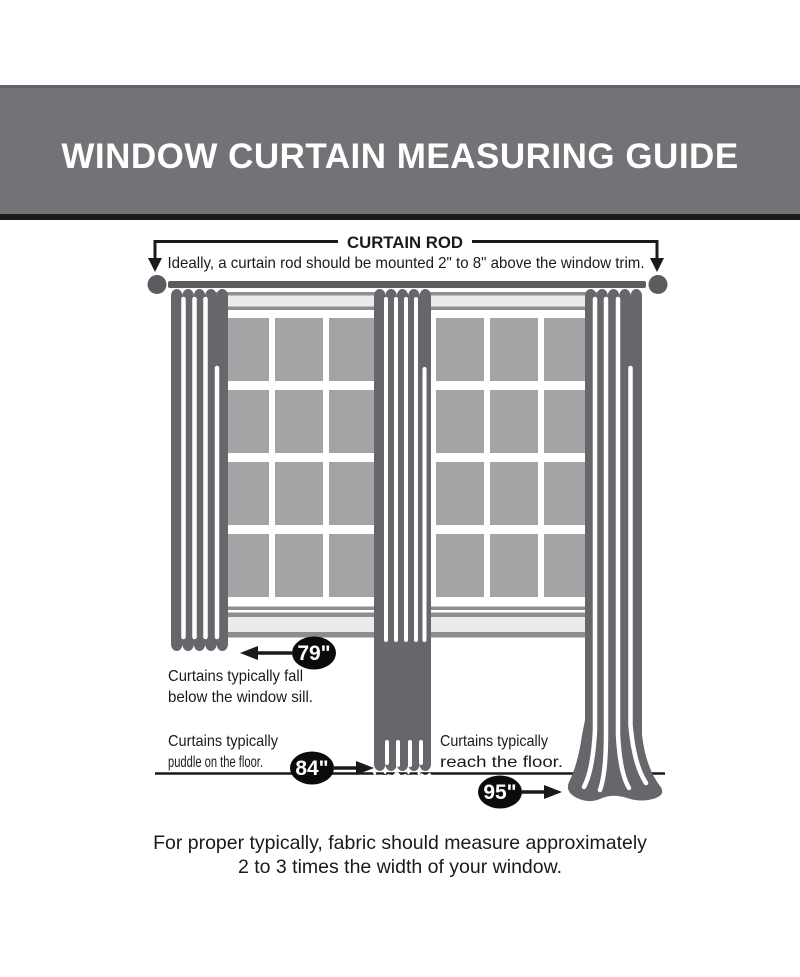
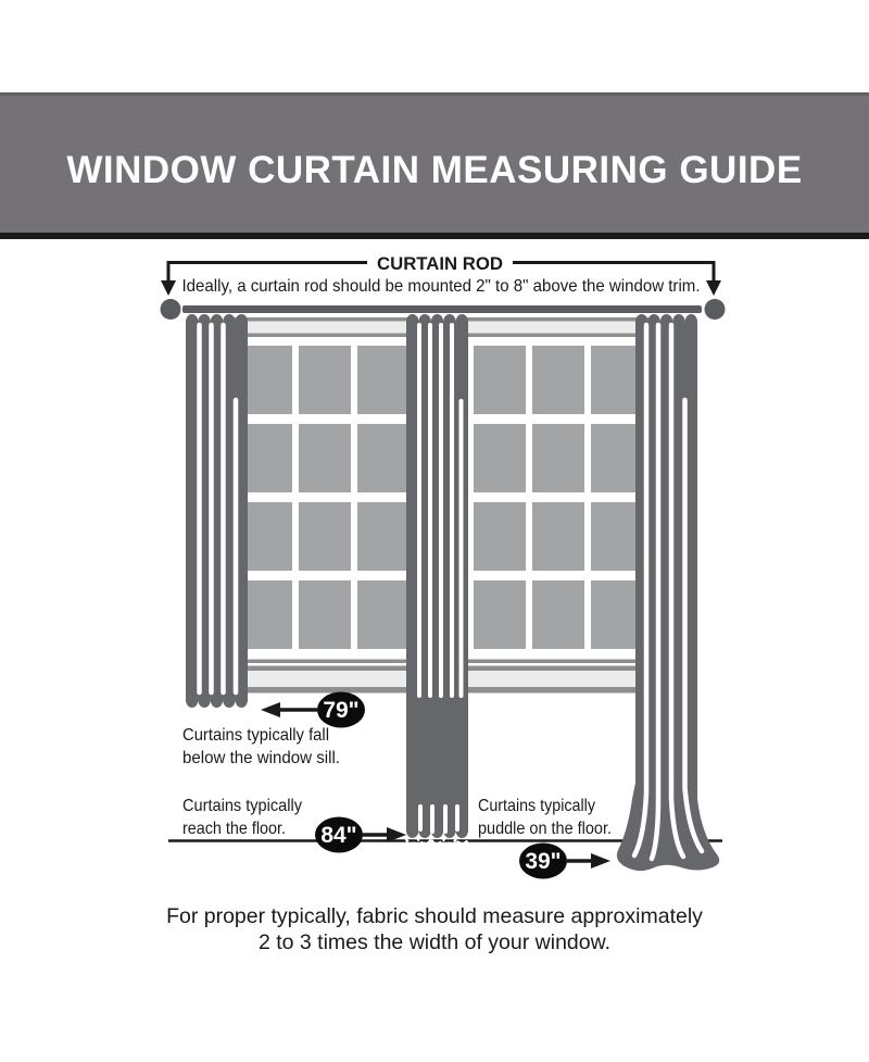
  WINDOW CURTAIN MEASURING GUIDE
  CURTAIN ROD
  Ideally, a curtain rod should be mounted 2" to 8" above the window trim.
  79"
  Curtains typically fall
  below the window sill.
  84"
  Curtains typically
- puddle on the floor.
+ reach the floor.
- 95"
+ 39"
  Curtains typically
- reach the floor.
+ puddle on the floor.
  For proper typically, fabric should measure approximately
  2 to 3 times the width of your window.
